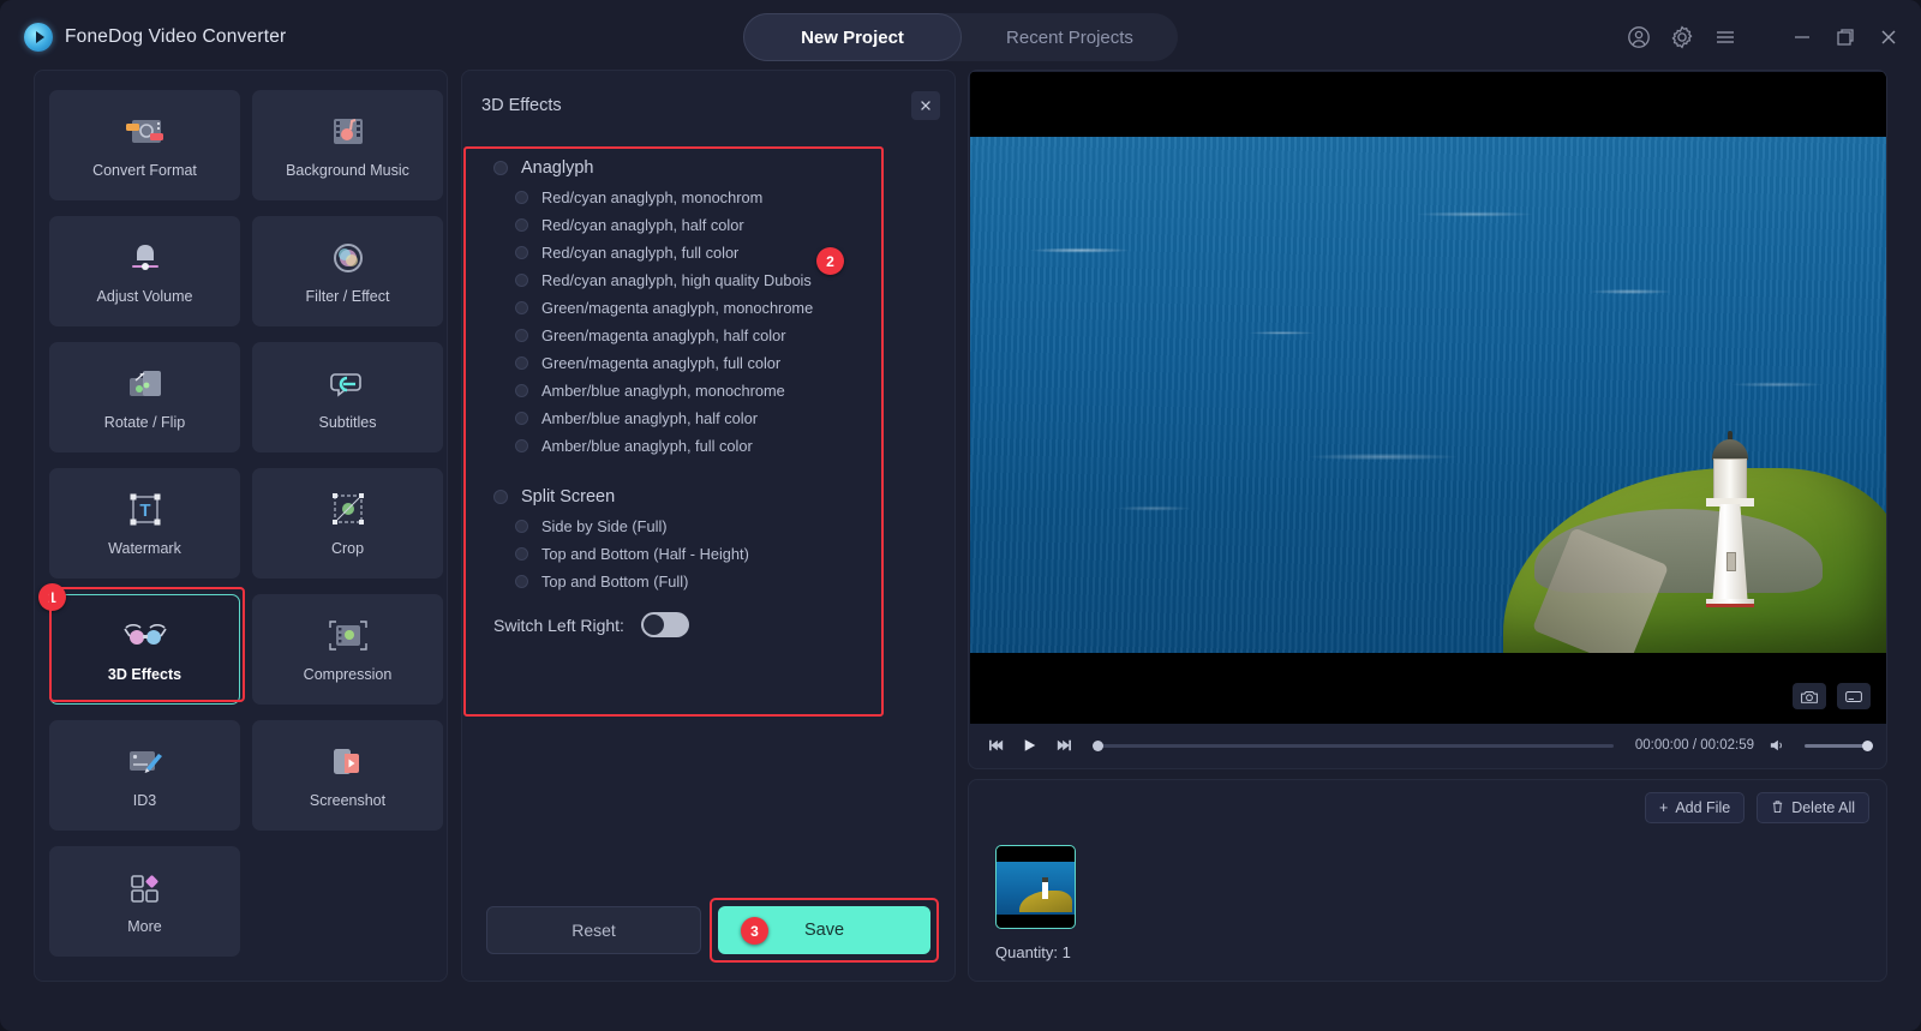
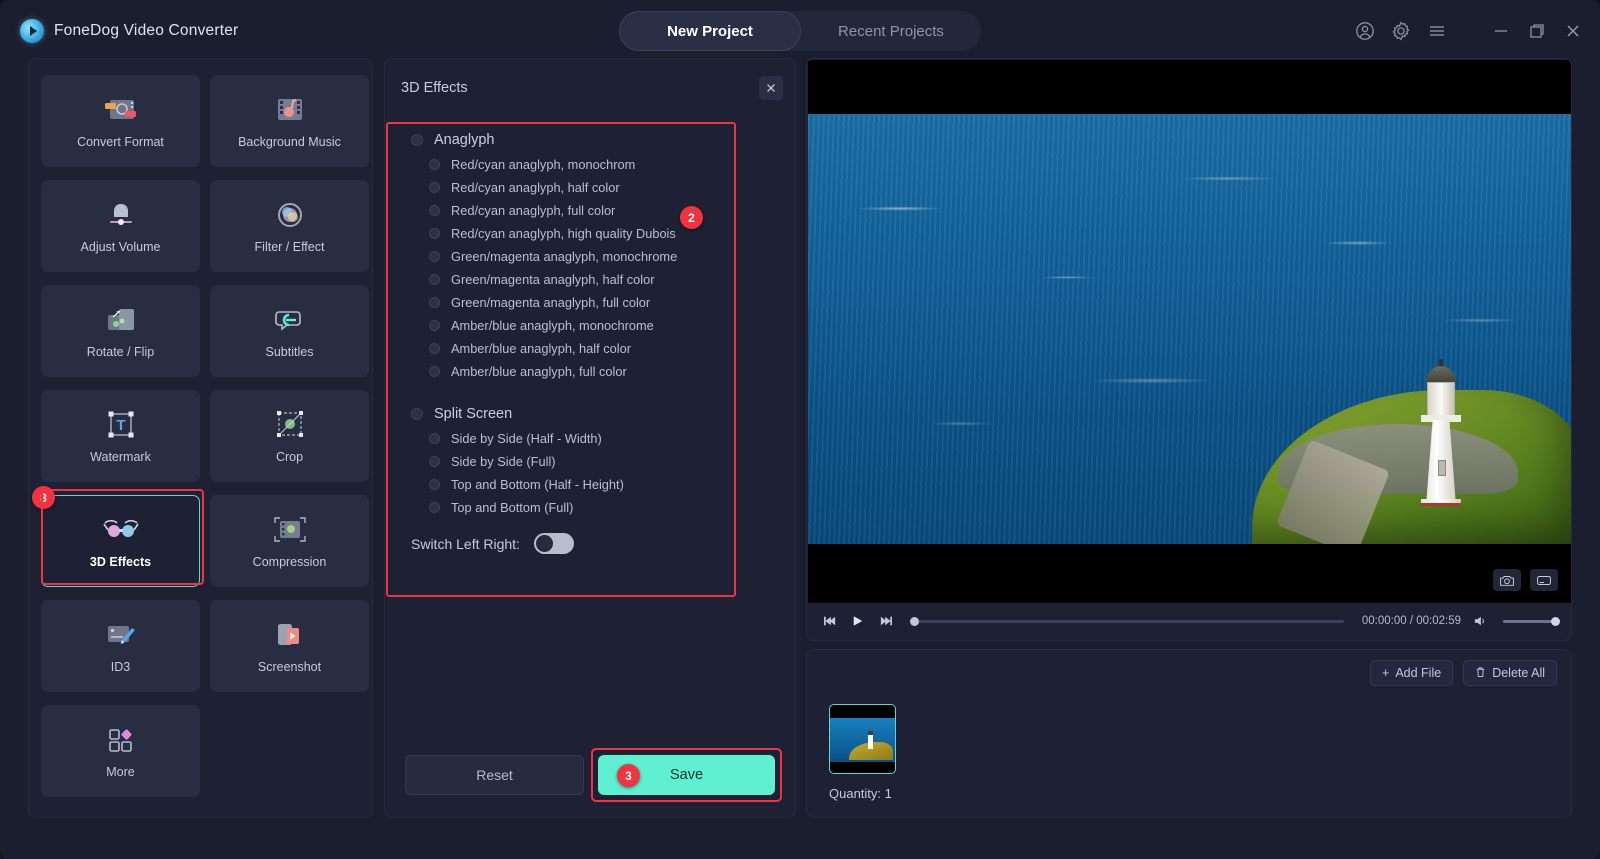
  FoneDog Video Converter
  New Project
  Recent Projects
  Convert Format
  Background Music
  Adjust Volume
  Filter / Effect
  Rotate / Flip
  Subtitles
  T
  Watermark
  Crop
- 1
+ 8
  3D Effects
  Compression
  ID3
  Screenshot
  More
  3D Effects
  Anaglyph
  Red/cyan anaglyph, monochrom
  Red/cyan anaglyph, half color
  Red/cyan anaglyph, full color
  Red/cyan anaglyph, high quality Dubois
  Green/magenta anaglyph, monochrome
  Green/magenta anaglyph, half color
  Green/magenta anaglyph, full color
  Amber/blue anaglyph, monochrome
  Amber/blue anaglyph, half color
  Amber/blue anaglyph, full color
  Split Screen
+ Side by Side (Half - Width)
  Side by Side (Full)
  Top and Bottom (Half - Height)
  Top and Bottom (Full)
  Switch Left Right:
  Reset
  Save
  3
  2
  00:00:00 / 00:02:59
  +
  Add File
  Delete All
  Quantity: 1
